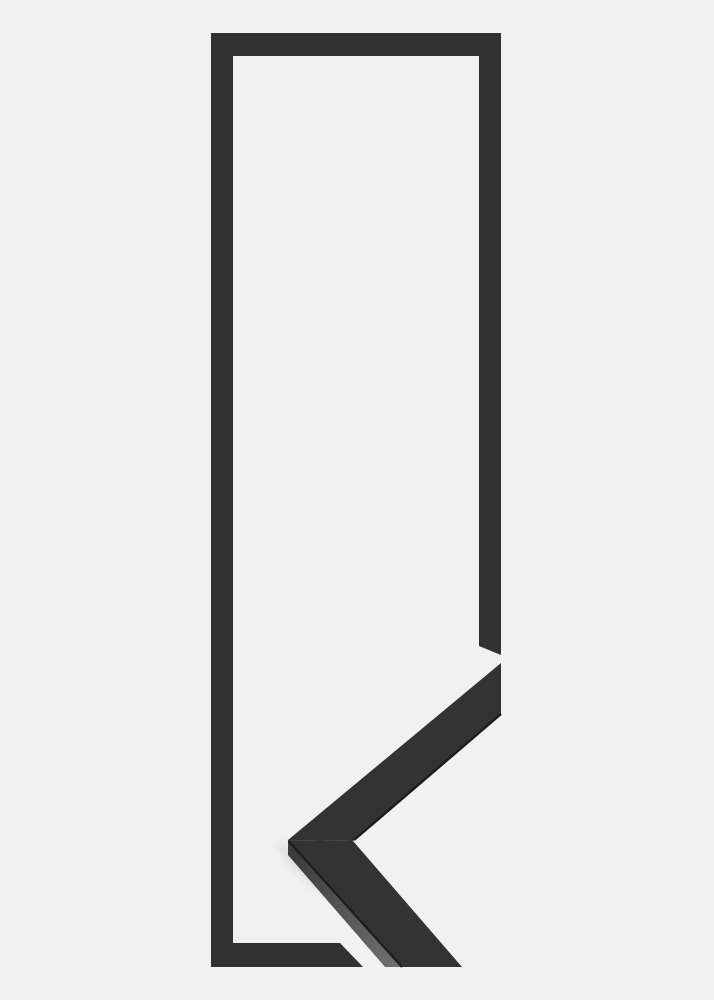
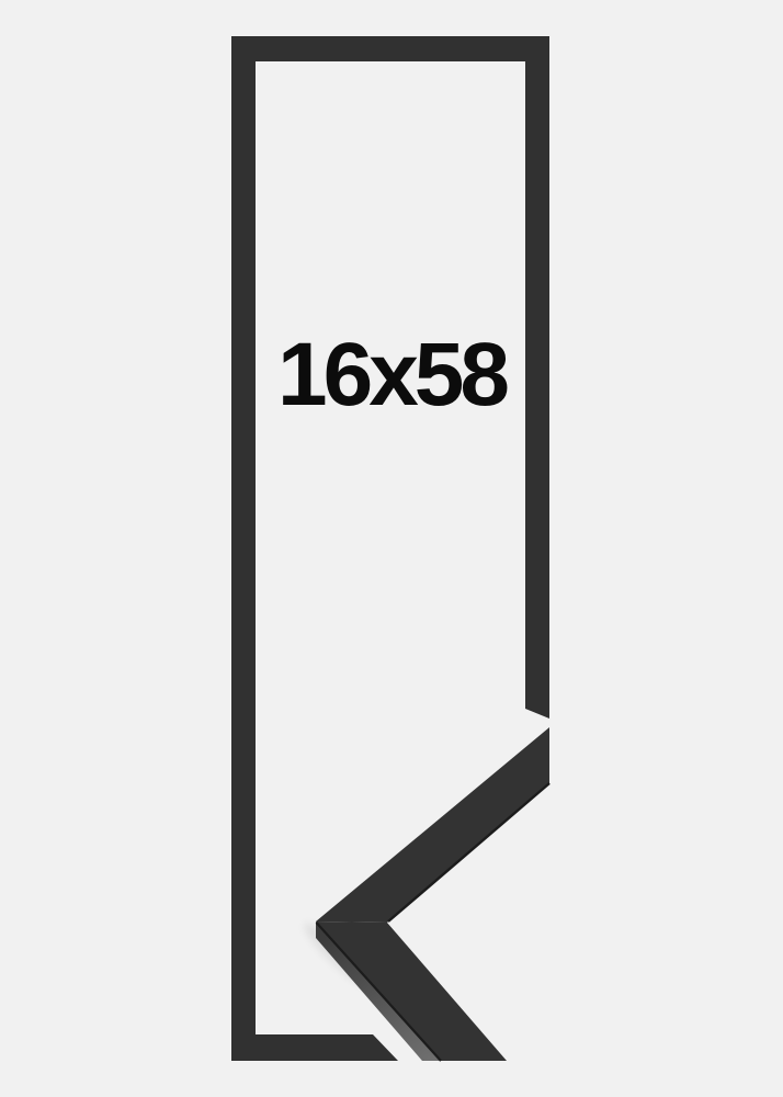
+ 16x58
